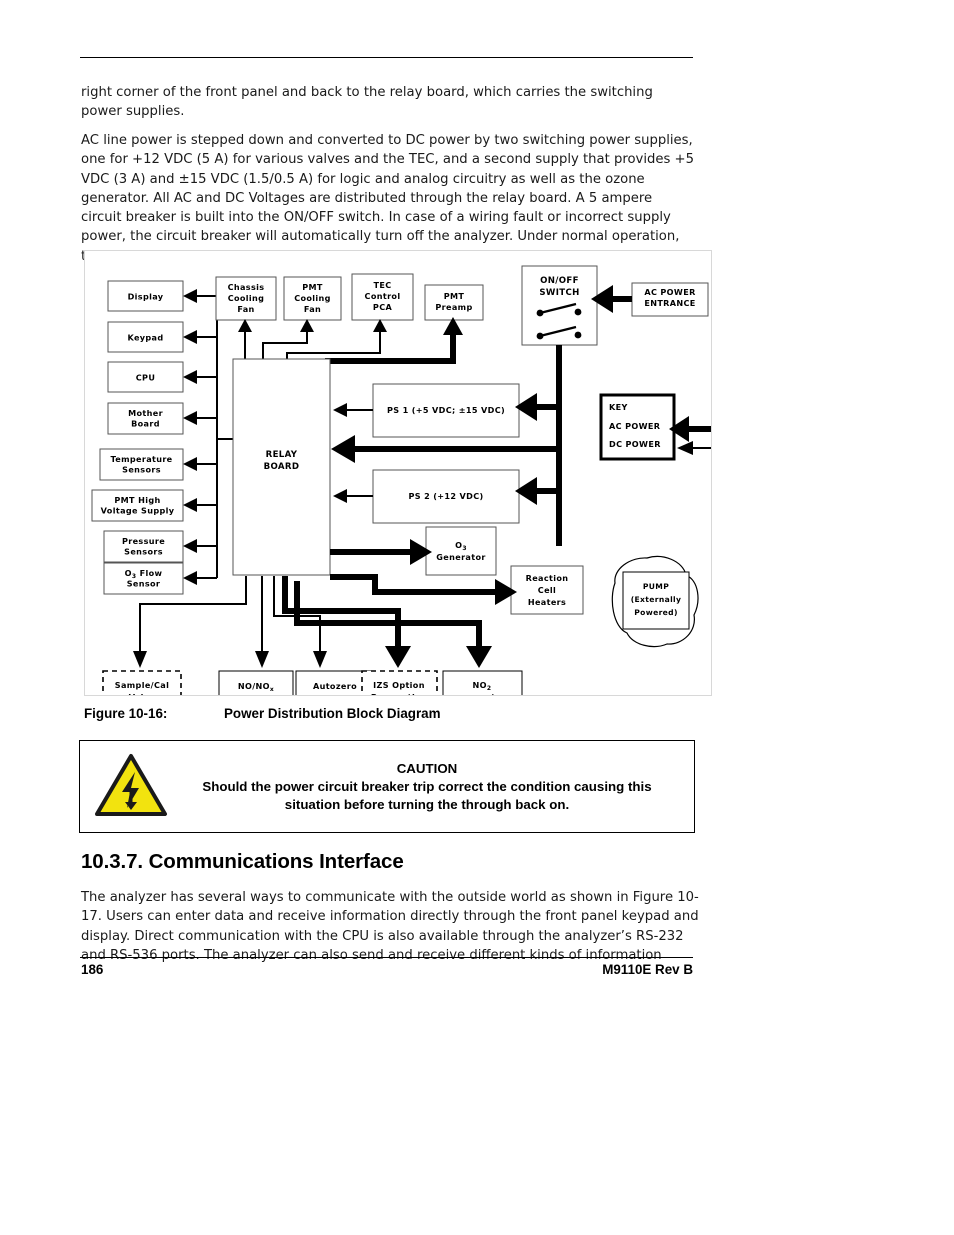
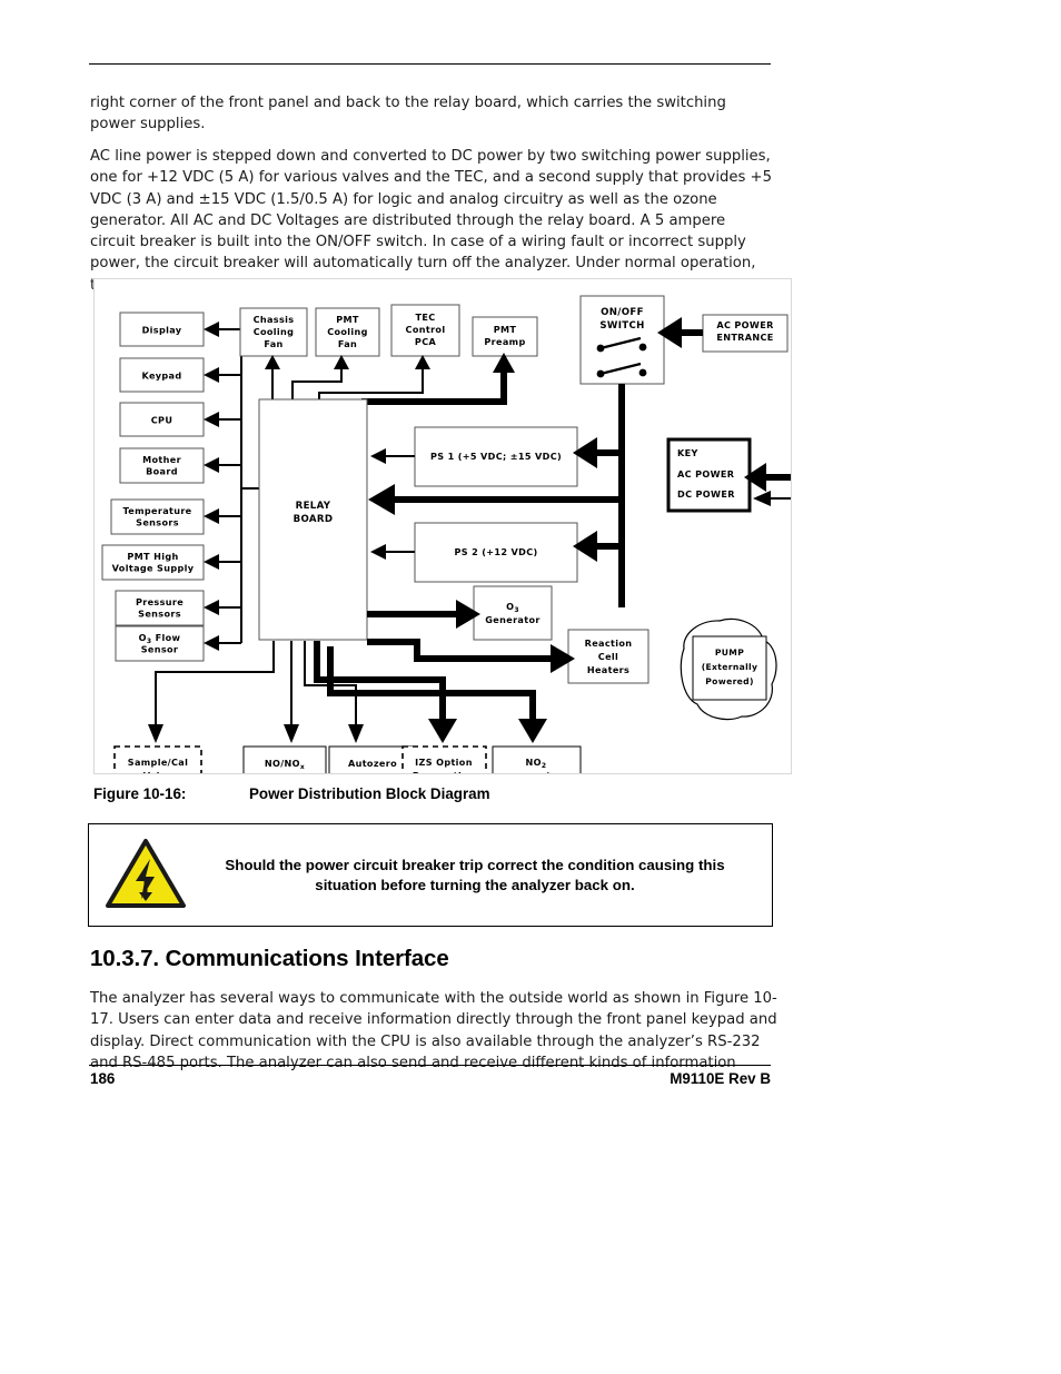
  right corner of the front panel and back to the relay board, which carries the switching power supplies.
  AC line power is stepped down and converted to DC power by two switching power supplies, one for +12 VDC (5 A) for various valves and the TEC, and a second supply that provides +5 VDC (3 A) and ±15 VDC (1.5/0.5 A) for logic and analog circuitry as well as the ozone generator. All AC and DC Voltages are distributed through the relay board. A 5 ampere circuit breaker is built into the ON/OFF switch. In case of a wiring fault or incorrect supply power, the circuit breaker will automatically turn off the analyzer. Under normal operation,
  Display
  Keypad
  CPU
  Mother
  Board
  Temperature
  Sensors
  PMT High
  Voltage Supply
  Pressure
  Sensors
  O Flow
  Sensor
  Chassis
  Cooling
  Fan
  PMT
  Cooling
  Fan
  TEC
  Control
  PCA
  PMT
  Preamp
  RELAY
  BOARD
  PS 1 (+5 VDC; ±15 VDC)
  PS 2 (+12 VDC)
  ON/OFF
  SWITCH
  AC POWER
  ENTRANCE
  KEY
  AC POWER
  DC POWER
  Generator
  Reaction
  Cell
  Heaters
  PUMP
  (Externally
  Powered)
  Sample/Cal
  NO/NO
  Autozero
  IZS Option
  Figure 10-16: Power Distribution Block Diagram
- CAUTION
- Should the power circuit breaker trip correct the condition causing this situation before turning the through back on.
+ Should the power circuit breaker trip correct the condition causing this situation before turning the analyzer back on.
  10.3.7. Communications Interface
- The analyzer has several ways to communicate with the outside world as shown in Figure 10-17. Users can enter data and receive information directly through the front panel keypad and display. Direct communication with the CPU is also available through the analyzer’s RS-232 and RS-536 ports. The analyzer can also send and receive different kinds of information
+ The analyzer has several ways to communicate with the outside world as shown in Figure 10-17. Users can enter data and receive information directly through the front panel keypad and display. Direct communication with the CPU is also available through the analyzer’s RS-232 and RS-485 ports. The analyzer can also send and receive different kinds of information
  186
  M9110E Rev B
